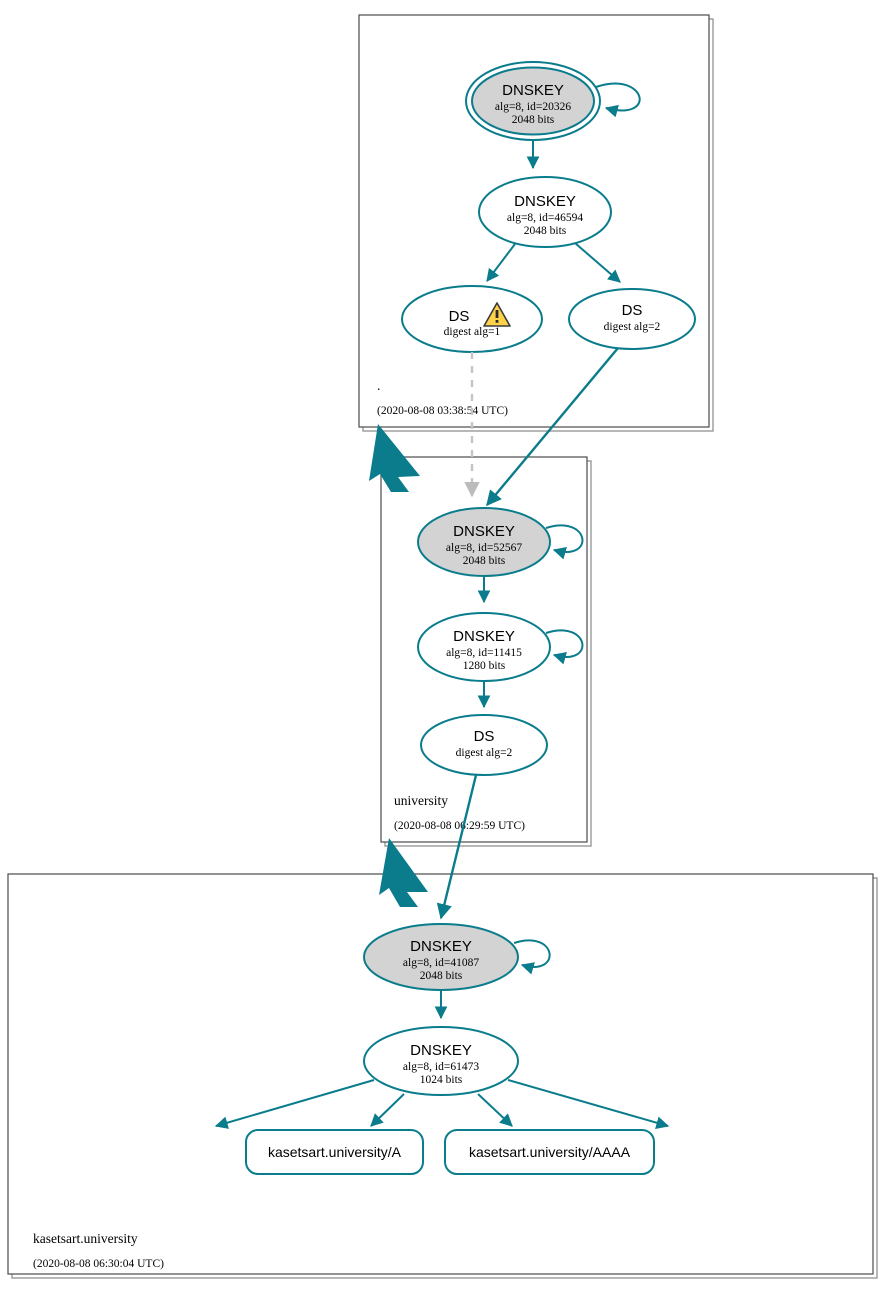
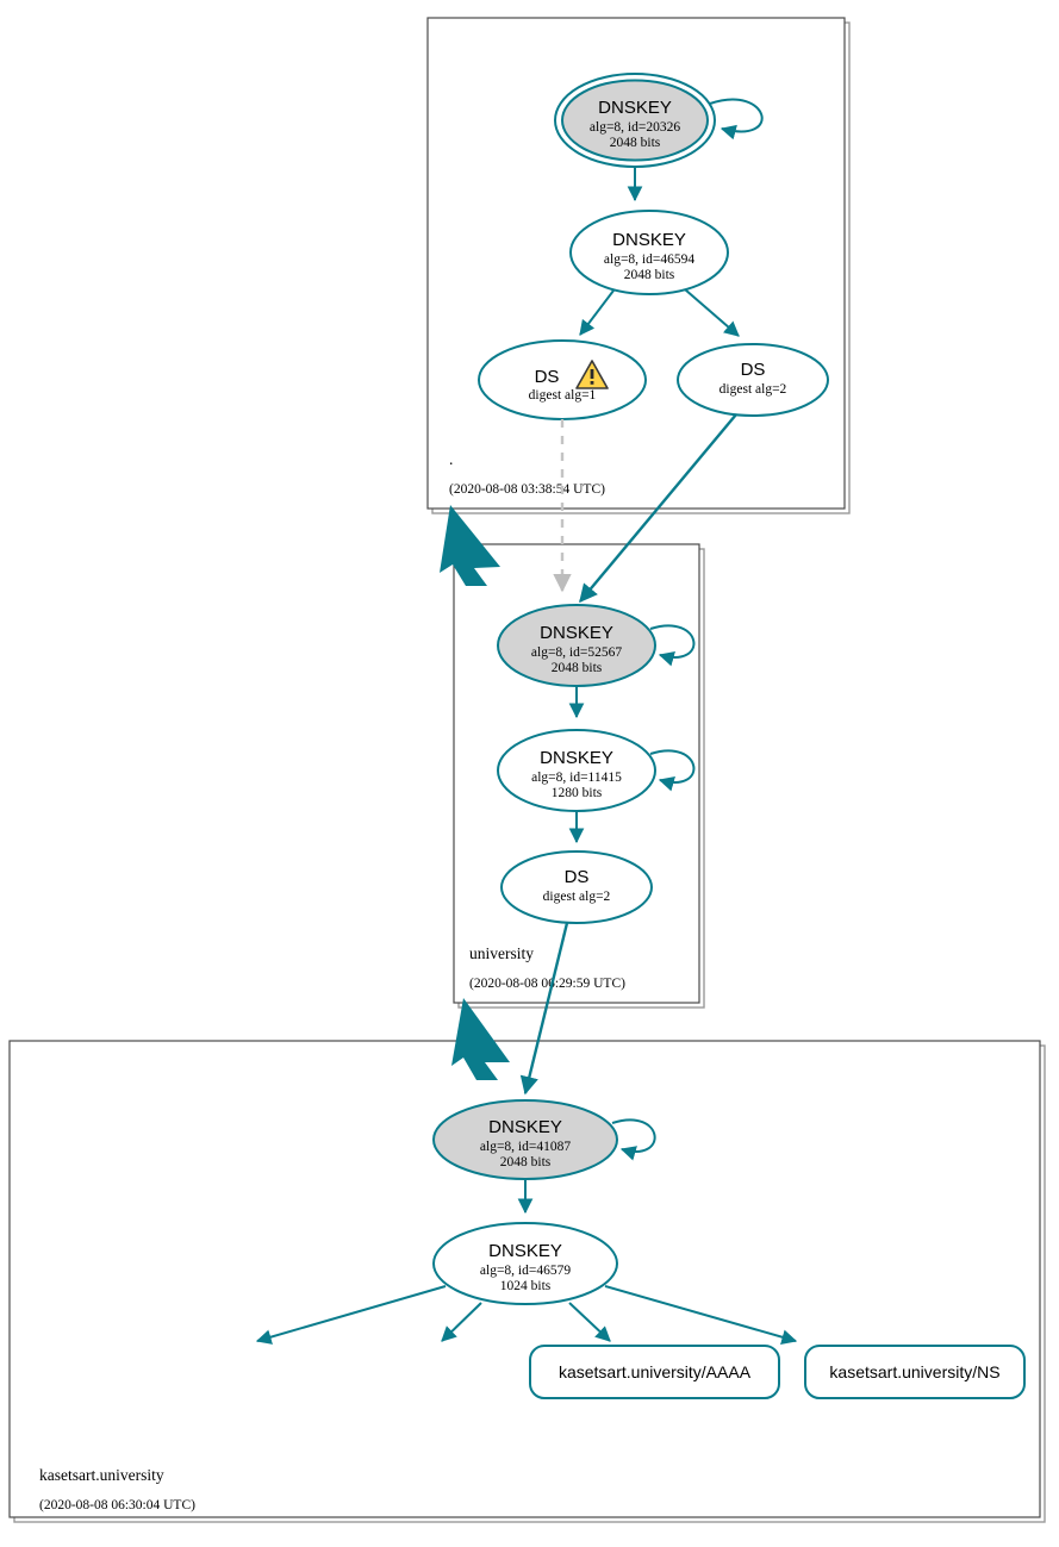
  DNSKEY
  alg=8, id=20326
  2048 bits
  DNSKEY
  alg=8, id=46594
  2048 bits
  DS
  digest alg=1
  DS
  digest alg=2
  .
  (2020-08-08 03:38:54 UTC)
  DNSKEY
  alg=8, id=52567
  2048 bits
  DNSKEY
  alg=8, id=11415
  1280 bits
  DS
  digest alg=2
  university
  (2020-08-08 0:29:59 UTC)
  DNSKEY
  alg=8, id=41087
  2048 bits
  DNSKEY
- alg=8, id=61473
+ alg=8, id=46579
  1024 bits
- kasetsart.university/A
  kasetsart.university/AAAA
+ kasetsart.university/NS
  kasetsart.university
  (2020-08-08 06:30:04 UTC)
